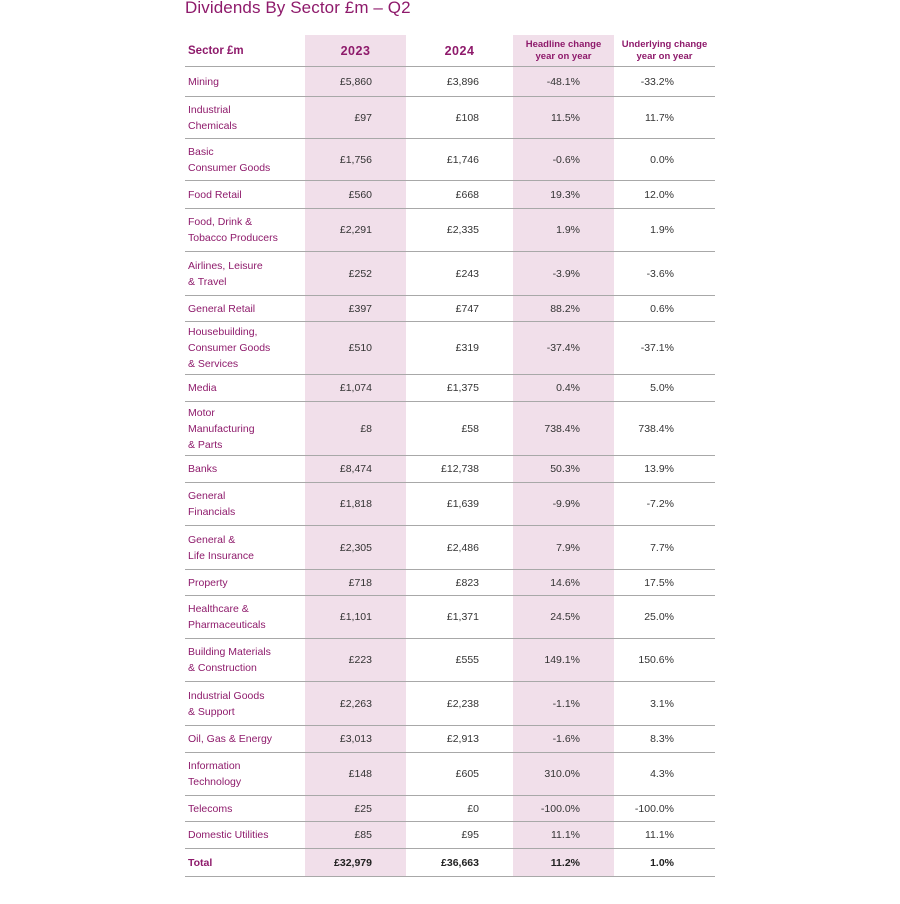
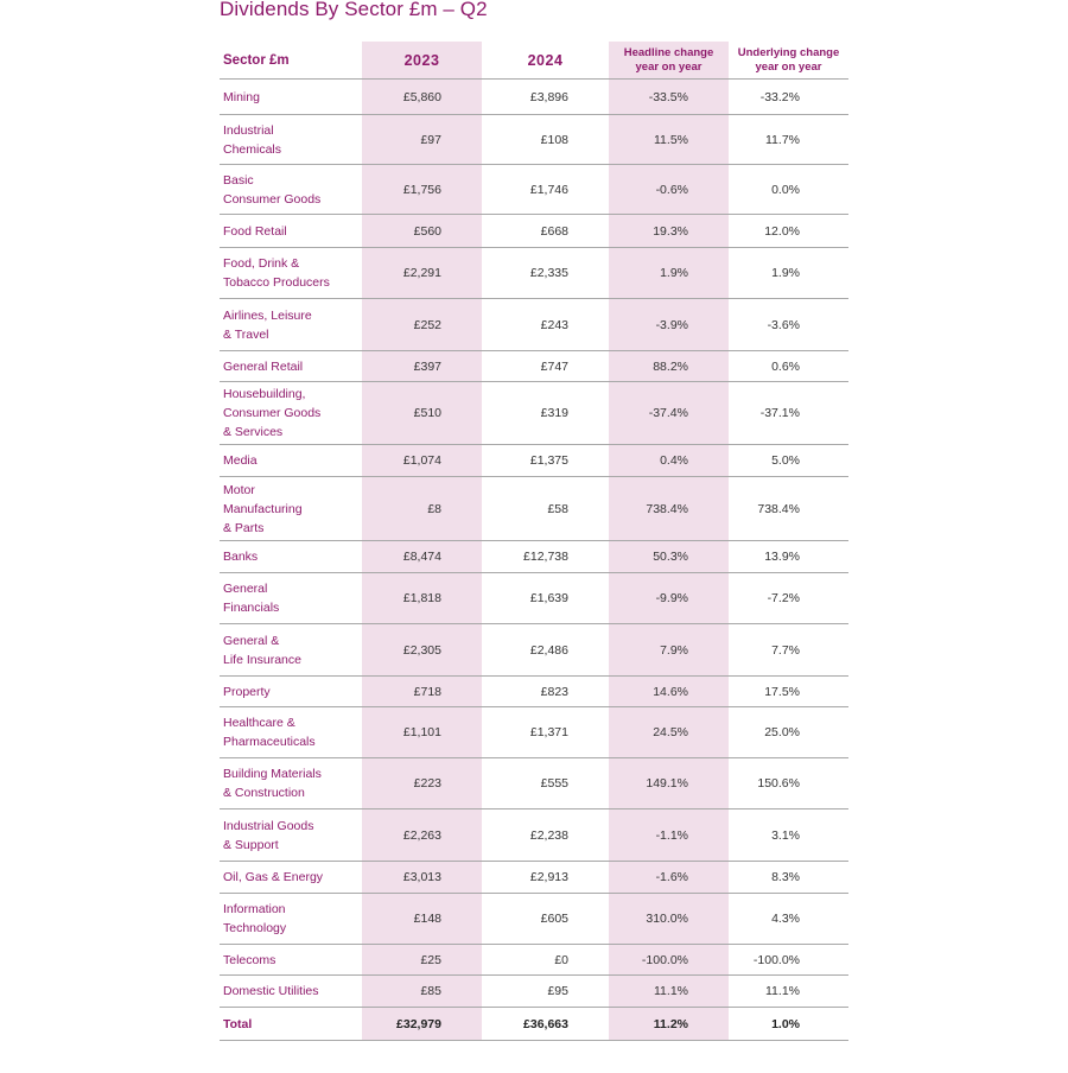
  Dividends By Sector £m – Q2
  Sector £m	2023	2024	Headline change year on year	Underlying change year on year
- Mining	£5,860	£3,896	-48.1%	-33.2%
+ Mining	£5,860	£3,896	-33.5%	-33.2%
  IndustrialChemicals	£97	£108	11.5%	11.7%
  BasicConsumer Goods	£1,756	£1,746	-0.6%	0.0%
  Food Retail	£560	£668	19.3%	12.0%
  Food, Drink &Tobacco Producers	£2,291	£2,335	1.9%	1.9%
  Airlines, Leisure& Travel	£252	£243	-3.9%	-3.6%
  General Retail	£397	£747	88.2%	0.6%
  Housebuilding,Consumer Goods& Services	£510	£319	-37.4%	-37.1%
  Media	£1,074	£1,375	0.4%	5.0%
  MotorManufacturing& Parts	£8	£58	738.4%	738.4%
  Banks	£8,474	£12,738	50.3%	13.9%
  GeneralFinancials	£1,818	£1,639	-9.9%	-7.2%
  General &Life Insurance	£2,305	£2,486	7.9%	7.7%
  Property	£718	£823	14.6%	17.5%
  Healthcare &Pharmaceuticals	£1,101	£1,371	24.5%	25.0%
  Building Materials& Construction	£223	£555	149.1%	150.6%
  Industrial Goods& Support	£2,263	£2,238	-1.1%	3.1%
  Oil, Gas & Energy	£3,013	£2,913	-1.6%	8.3%
  InformationTechnology	£148	£605	310.0%	4.3%
  Telecoms	£25	£0	-100.0%	-100.0%
  Domestic Utilities	£85	£95	11.1%	11.1%
  Total	£32,979	£36,663	11.2%	1.0%
